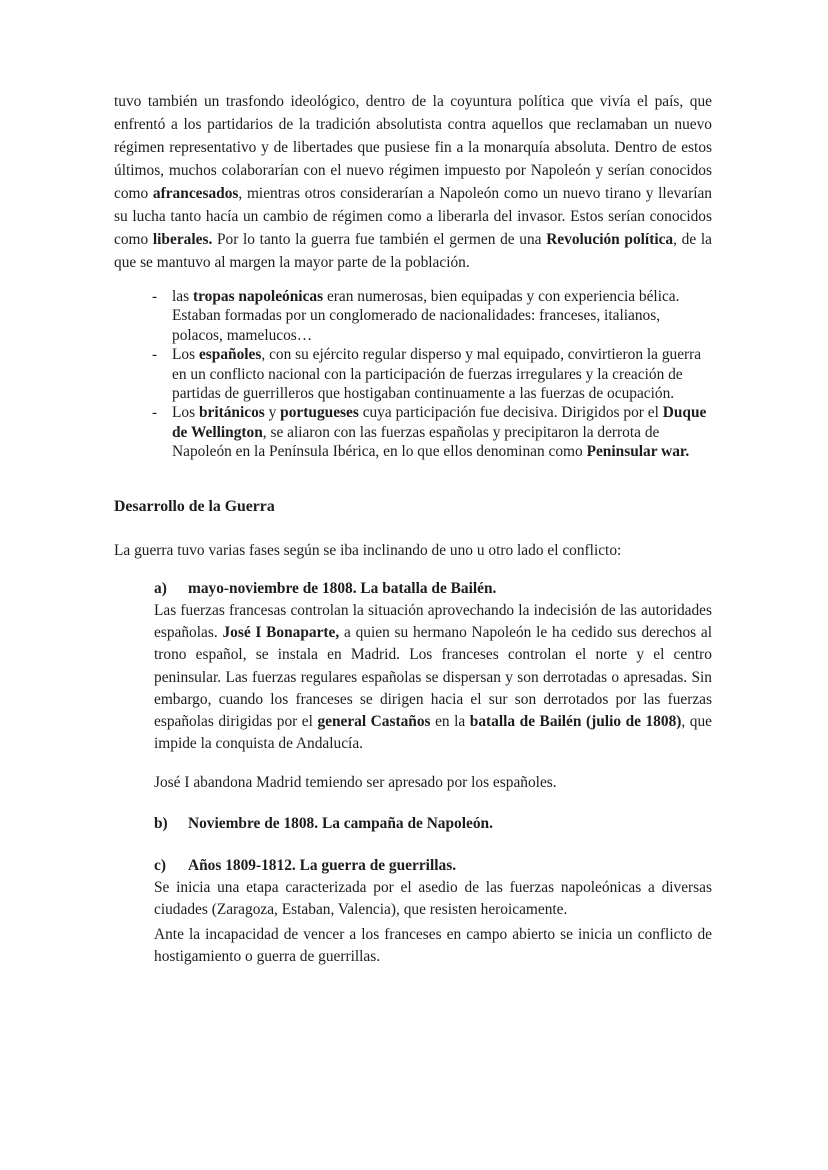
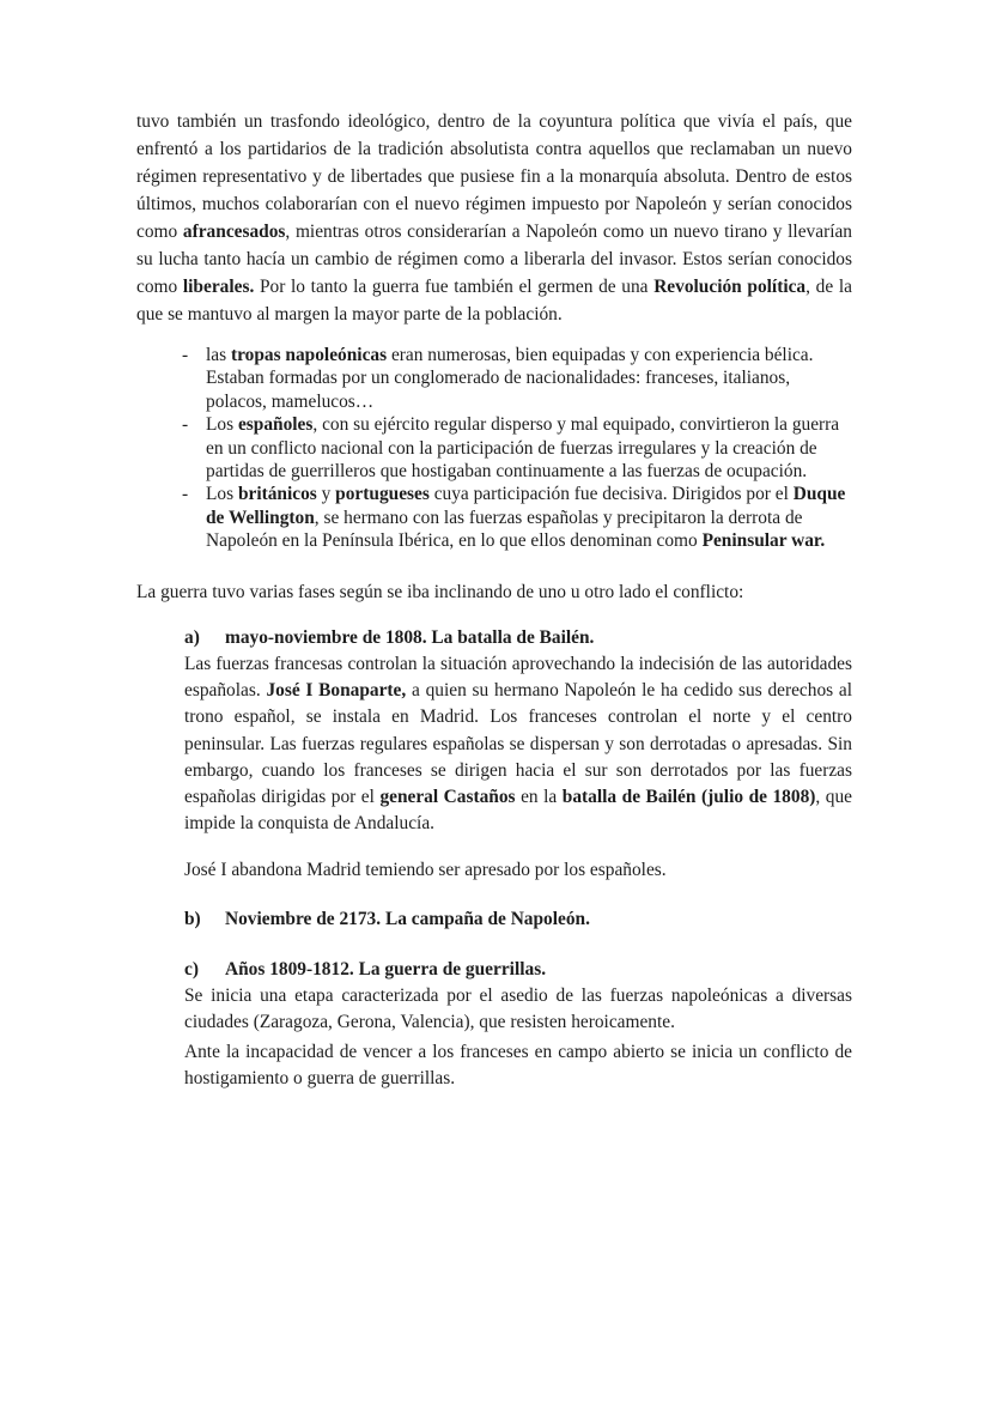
  tuvo también un trasfondo ideológico, dentro de la coyuntura política que vivía el país, que enfrentó a los partidarios de la tradición absolutista contra aquellos que reclamaban un nuevo régimen representativo y de libertades que pusiese fin a la monarquía absoluta. Dentro de estos últimos, muchos colaborarían con el nuevo régimen impuesto por Napoleón y serían conocidos como afrancesados, mientras otros considerarían a Napoleón como un nuevo tirano y llevarían su lucha tanto hacía un cambio de régimen como a liberarla del invasor. Estos serían conocidos como liberales. Por lo tanto la guerra fue también el germen de una Revolución política, de la que se mantuvo al margen la mayor parte de la población.
  -
  las tropas napoleónicas eran numerosas, bien equipadas y con experiencia bélica. Estaban formadas por un conglomerado de nacionalidades: franceses, italianos, polacos, mamelucos…
  -
  Los españoles, con su ejército regular disperso y mal equipado, convirtieron la guerra en un conflicto nacional con la participación de fuerzas irregulares y la creación de partidas de guerrilleros que hostigaban continuamente a las fuerzas de ocupación.
  -
- Los británicos y portugueses cuya participación fue decisiva. Dirigidos por el Duque de Wellington, se aliaron con las fuerzas españolas y precipitaron la derrota de Napoleón en la Península Ibérica, en lo que ellos denominan como Peninsular war.
+ Los británicos y portugueses cuya participación fue decisiva. Dirigidos por el Duque de Wellington, se hermano con las fuerzas españolas y precipitaron la derrota de Napoleón en la Península Ibérica, en lo que ellos denominan como Peninsular war.
- Desarrollo de la Guerra
  La guerra tuvo varias fases según se iba inclinando de uno u otro lado el conflicto:
  a) mayo-noviembre de 1808. La batalla de Bailén.
  Las fuerzas francesas controlan la situación aprovechando la indecisión de las autoridades españolas. José I Bonaparte, a quien su hermano Napoleón le ha cedido sus derechos al trono español, se instala en Madrid. Los franceses controlan el norte y el centro peninsular. Las fuerzas regulares españolas se dispersan y son derrotadas o apresadas. Sin embargo, cuando los franceses se dirigen hacia el sur son derrotados por las fuerzas españolas dirigidas por el general Castaños en la batalla de Bailén (julio de 1808), que impide la conquista de Andalucía.
  José I abandona Madrid temiendo ser apresado por los españoles.
- b) Noviembre de 1808. La campaña de Napoleón.
+ b) Noviembre de 2173. La campaña de Napoleón.
  c) Años 1809-1812. La guerra de guerrillas.
- Se inicia una etapa caracterizada por el asedio de las fuerzas napoleónicas a diversas ciudades (Zaragoza, Estaban, Valencia), que resisten heroicamente.
+ Se inicia una etapa caracterizada por el asedio de las fuerzas napoleónicas a diversas ciudades (Zaragoza, Gerona, Valencia), que resisten heroicamente.
  Ante la incapacidad de vencer a los franceses en campo abierto se inicia un conflicto de hostigamiento o guerra de guerrillas.
